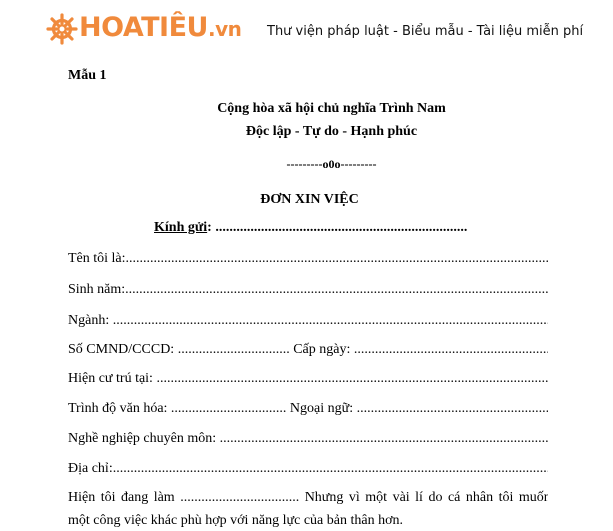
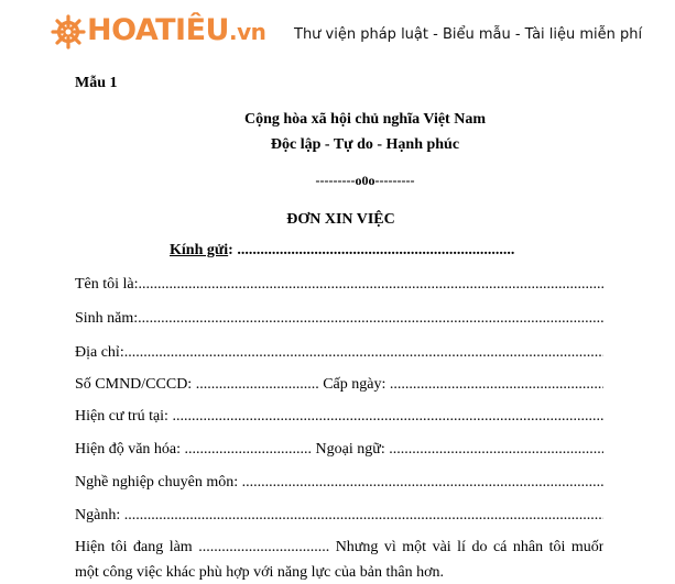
  HOATIÊU.vn
  Thư viện pháp luật - Biểu mẫu - Tài liệu miễn phí
  Mẫu 1
- Cộng hòa xã hội chủ nghĩa Trình Nam
+ Cộng hòa xã hội chủ nghĩa Việt Nam
  Độc lập - Tự do - Hạnh phúc
  ---------o0o---------
  ĐƠN XIN VIỆC
  Kính gửi: ........................................................................
  Tên tôi là:.........................................................................................................................
  Sinh năm:.........................................................................................................................
- Ngành: ............................................................................................................................
+ Địa chỉ:............................................................................................................................
  Số CMND/CCCD: ................................ Cấp ngày: .......................................................
  Hiện cư trú tại: ................................................................................................................
- Trình độ văn hóa: ................................. Ngoại ngữ: .......................................................
+ Hiện độ văn hóa: ................................. Ngoại ngữ: ........................................................
  Nghề nghiệp chuyên môn: ..............................................................................................
- Địa chỉ:............................................................................................................................
+ Ngành: ............................................................................................................................
  Hiện tôi đang làm .................................. Nhưng vì một vài lí do cá nhân tôi muốn
  một công việc khác phù hợp với năng lực của bản thân hơn.
